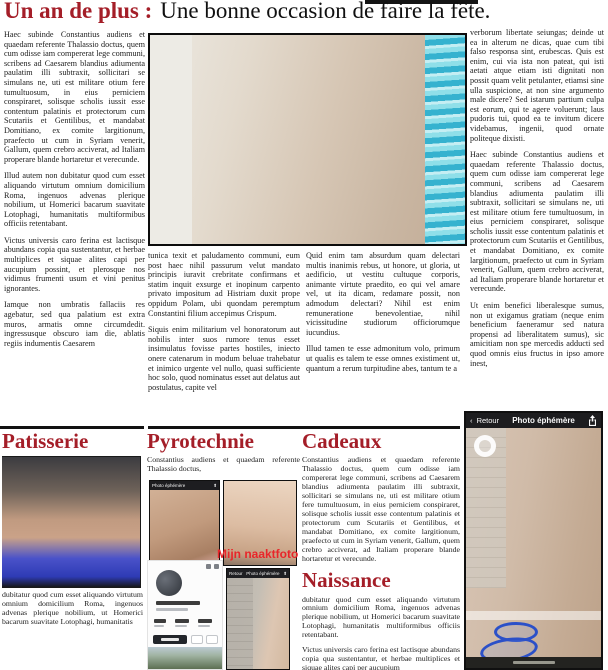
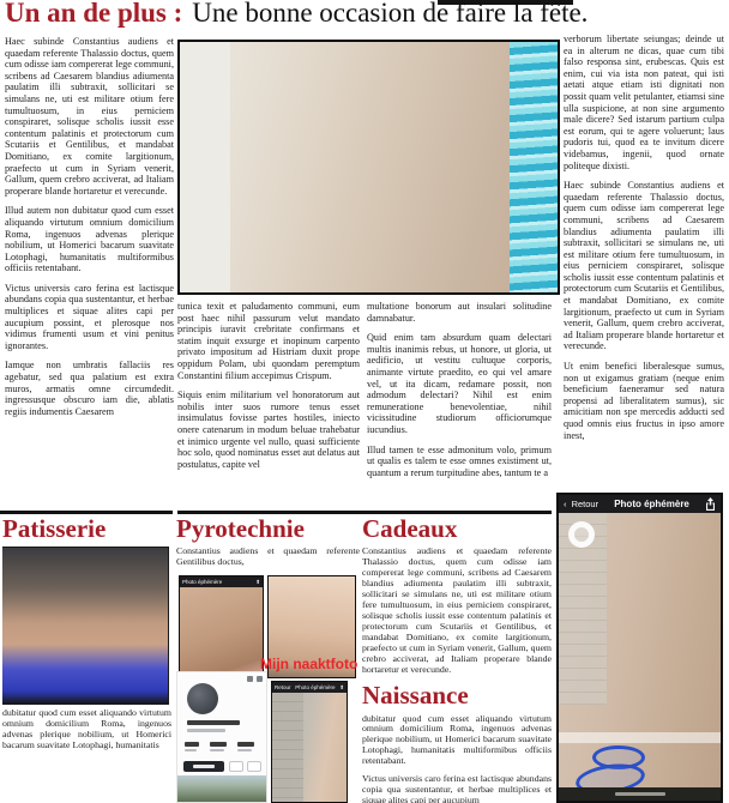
  Un an de plus : Une bonne occasion de faire la fête.
  Haec subinde Constantius audiens et quaedam referente Thalassio doctus, quem cum odisse iam compererat lege communi, scribens ad Caesarem blandius adiumenta paulatim illi subtraxit, sollicitari se simulans ne, uti est militare otium fere tumultuosum, in eius perniciem conspiraret, solisque scholis iussit esse contentum palatinis et protectorum cum Scutariis et Gentilibus, et mandabat Domitiano, ex comite largitionum, praefecto ut cum in Syriam venerit, Gallum, quem crebro acciverat, ad Italiam properare blande hortaretur et verecunde.
  Illud autem non dubitatur quod cum esset aliquando virtutum omnium domicilium Roma, ingenuos advenas plerique nobilium, ut Homerici bacarum suavitate Lotophagi, humanitatis multiformibus officiis retentabant.
  Victus universis caro ferina est lactisque abundans copia qua sustentantur, et herbae multiplices et siquae alites capi per aucupium possint, et plerosque nos vidimus frumenti usum et vini penitus ignorantes.
  Iamque non umbratis fallaciis res agebatur, sed qua palatium est extra muros, armatis omne circumdedit. ingressusque obscuro iam die, ablatis regiis indumentis Caesarem
  verborum libertate seiungas; deinde ut ea in alterum ne dicas, quae cum tibi falso responsa sint, erubescas. Quis est enim, cui via ista non pateat, qui isti aetati atque etiam isti dignitati non possit quam velit petulanter, etiamsi sine ulla suspicione, at non sine argumento male dicere? Sed istarum partium culpa est eorum, qui te agere voluerunt; laus pudoris tui, quod ea te invitum dicere videbamus, ingenii, quod ornate politeque dixisti.
  Haec subinde Constantius audiens et quaedam referente Thalassio doctus, quem cum odisse iam compererat lege communi, scribens ad Caesarem blandius adiumenta paulatim illi subtraxit, sollicitari se simulans ne, uti est militare otium fere tumultuosum, in eius perniciem conspiraret, solisque scholis iussit esse contentum palatinis et protectorum cum Scutariis et Gentilibus, et mandabat Domitiano, ex comite largitionum, praefecto ut cum in Syriam venerit, Gallum, quem crebro acciverat, ad Italiam properare blande hortaretur et verecunde.
  Ut enim benefici liberalesque sumus, non ut exigamus gratiam (neque enim beneficium faeneramur sed natura propensi ad liberalitatem sumus), sic amicitiam non spe mercedis adducti sed quod omnis eius fructus in ipso amore inest,
  tunica texit et paludamento communi, eum post haec nihil passurum velut mandato principis iuravit crebritate confirmans et statim inquit exsurge et inopinum carpento privato impositum ad Histriam duxit prope oppidum Polam, ubi quondam peremptum Constantini filium accepimus Crispum.
  Siquis enim militarium vel honoratorum aut nobilis inter suos rumore tenus esset insimulatus fovisse partes hostiles, iniecto onere catenarum in modum beluae trahebatur et inimico urgente vel nullo, quasi sufficiente hoc solo, quod nominatus esset aut delatus aut postulatus, capite vel
+ multatione bonorum aut insulari solitudine damnabatur.
  Quid enim tam absurdum quam delectari multis inanimis rebus, ut honore, ut gloria, ut aedificio, ut vestitu cultuque corporis, animante virtute praedito, eo qui vel amare vel, ut ita dicam, redamare possit, non admodum delectari? Nihil est enim remuneratione benevolentiae, nihil vicissitudine studiorum officiorumque iucundius.
  Illud tamen te esse admonitum volo, primum ut qualis es talem te esse omnes existiment ut, quantum a rerum turpitudine abes, tantum te a
  Patisserie
  dubitatur quod cum esset aliquando virtutum omnium domicilium Roma, ingenuos advenas plerique nobilium, ut Homerici bacarum suavitate Lotophagi, humanitatis
  Pyrotechnie
- Constantius audiens et quaedam referente Thalassio doctus,
+ Constantius audiens et quaedam referente Gentilibus doctus,
  Mijn naaktfoto
  Cadeaux
  Constantius audiens et quaedam referente Thalassio doctus, quem cum odisse iam compererat lege communi, scribens ad Caesarem blandius adiumenta paulatim illi subtraxit, sollicitari se simulans ne, uti est militare otium fere tumultuosum, in eius perniciem conspiraret, solisque scholis iussit esse contentum palatinis et protectorum cum Scutariis et Gentilibus, et mandabat Domitiano, ex comite largitionum, praefecto ut cum in Syriam venerit, Gallum, quem crebro acciverat, ad Italiam properare blande hortaretur et verecunde.
  Naissance
  dubitatur quod cum esset aliquando virtutum omnium domicilium Roma, ingenuos advenas plerique nobilium, ut Homerici bacarum suavitate Lotophagi, humanitatis multiformibus officiis retentabant.
  Victus universis caro ferina est lactisque abundans copia qua sustentantur, et herbae multiplices et siquae alites capi per aucupium
  ‹
  Retour
  Photo éphémère
